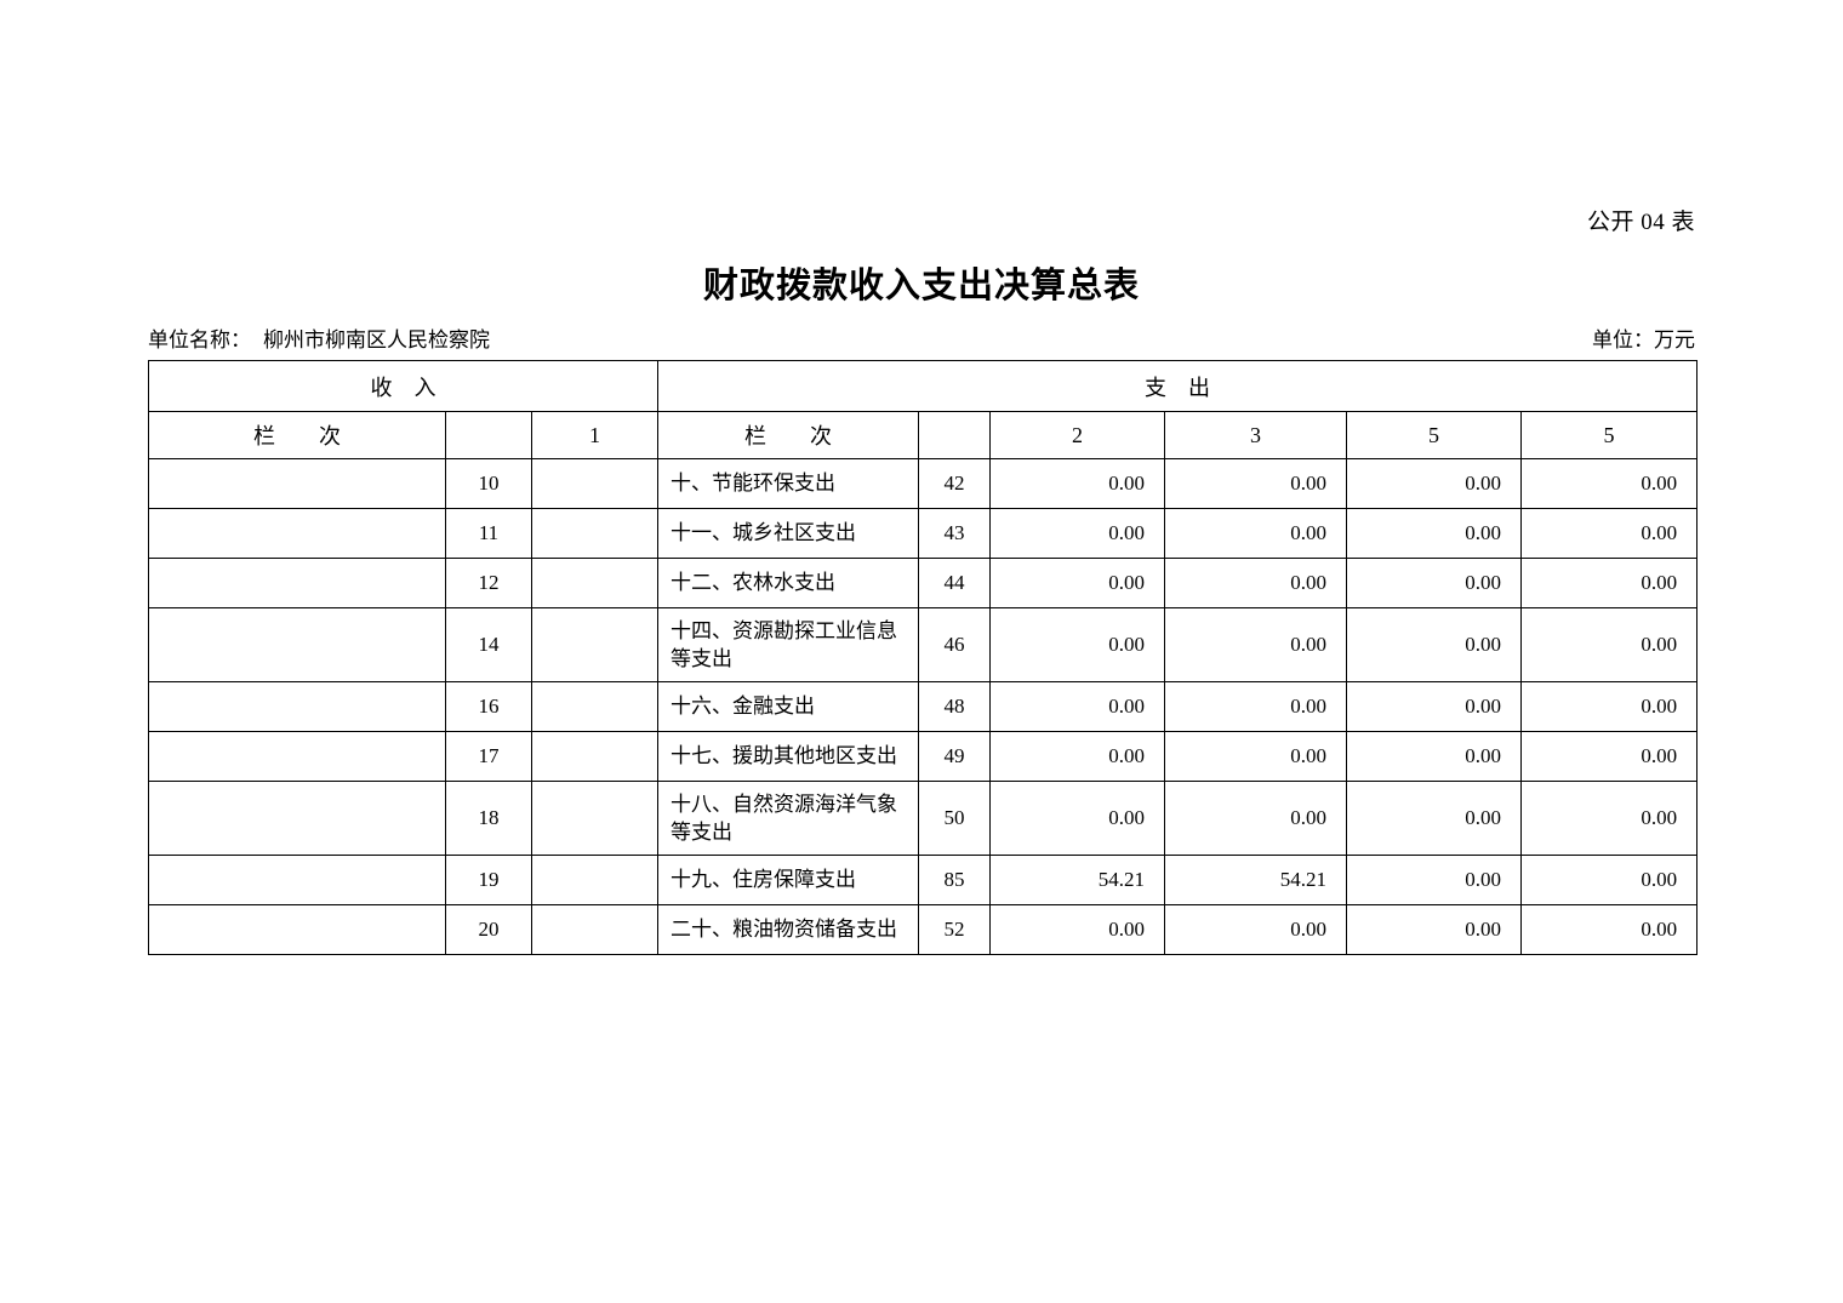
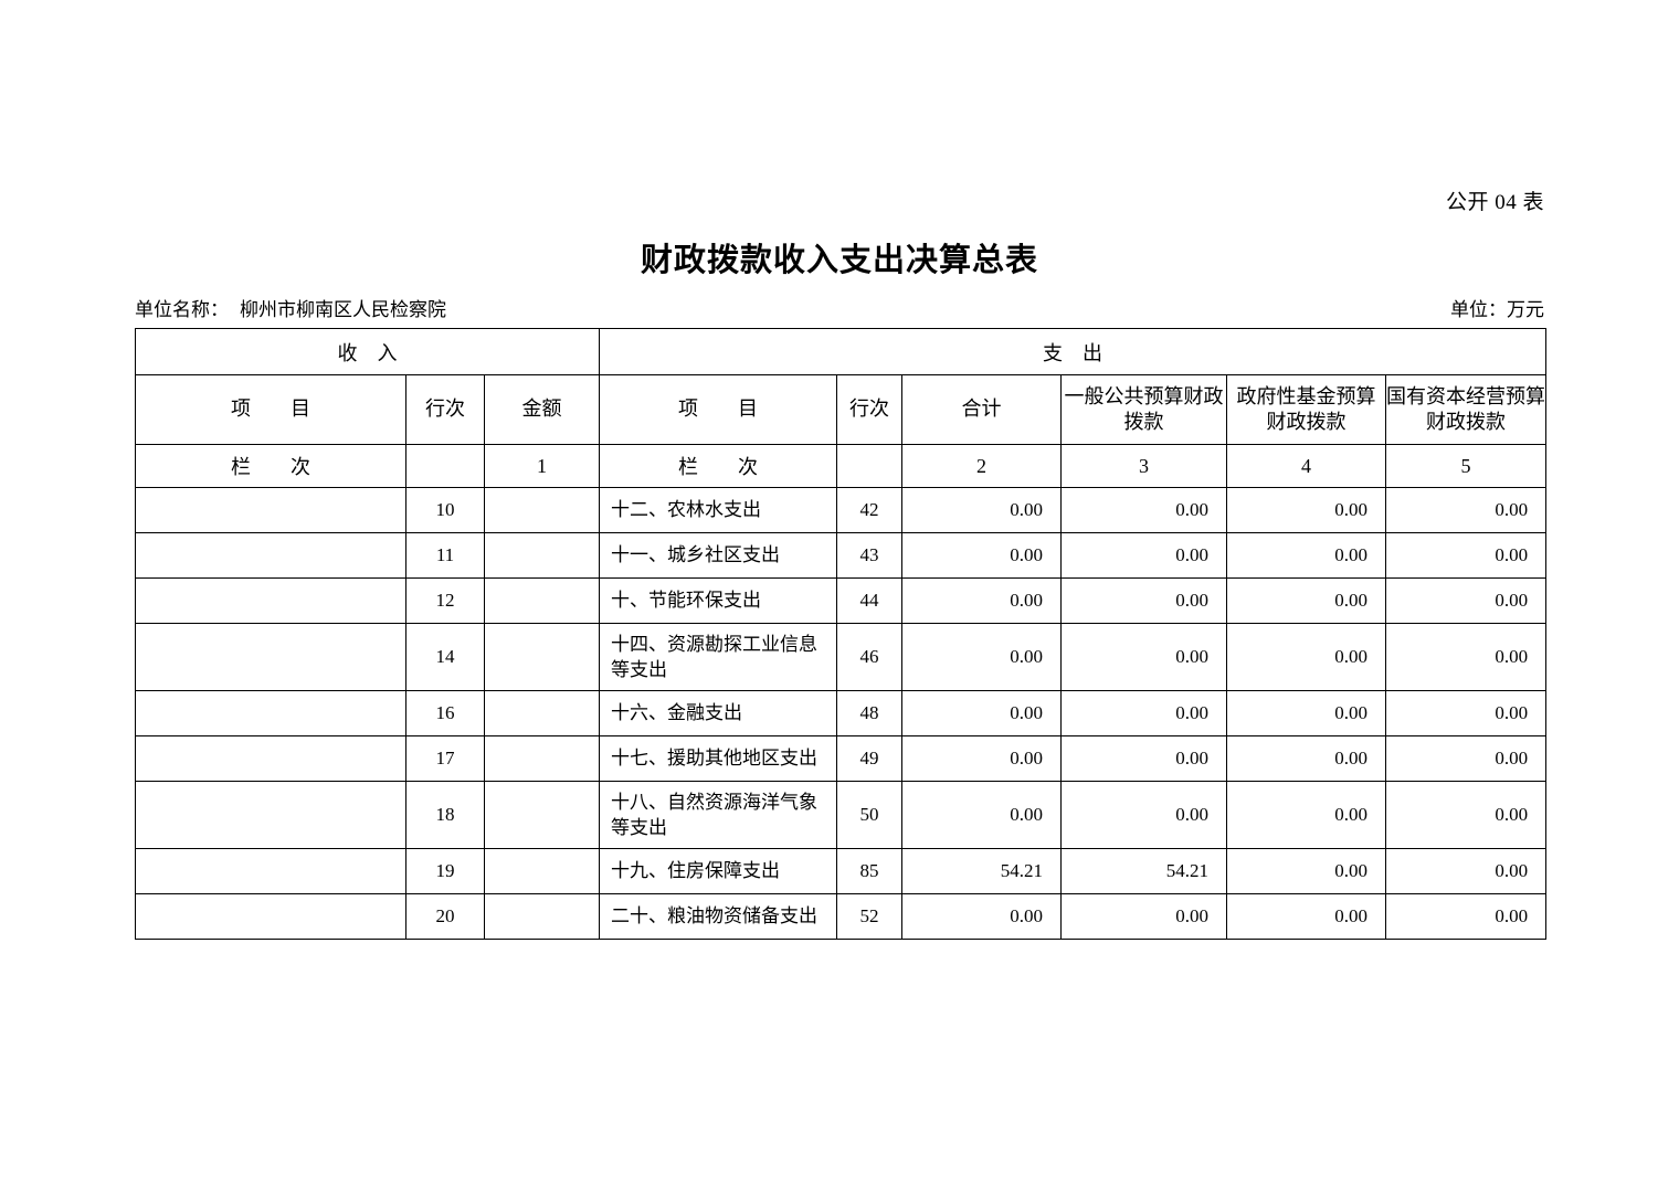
  公开 04 表
  财政拨款收入支出决算总表
  单位名称：
  柳州市柳南区人民检察院
  单位：万元
  收 入	支 出
+ 项 目	行次	金额	项 目	行次	合计	一般公共预算财政拨款	政府性基金预算财政拨款	国有资本经营预算财政拨款
- 栏 次		1	栏 次		2	3	5	5
+ 栏 次		1	栏 次		2	3	4	5
- 	10		十、节能环保支出	42	0.00	0.00	0.00	0.00
+ 	10		十二、农林水支出	42	0.00	0.00	0.00	0.00
  	11		十一、城乡社区支出	43	0.00	0.00	0.00	0.00
- 	12		十二、农林水支出	44	0.00	0.00	0.00	0.00
+ 	12		十、节能环保支出	44	0.00	0.00	0.00	0.00
  	14		十四、资源勘探工业信息等支出	46	0.00	0.00	0.00	0.00
  	16		十六、金融支出	48	0.00	0.00	0.00	0.00
  	17		十七、援助其他地区支出	49	0.00	0.00	0.00	0.00
  	18		十八、自然资源海洋气象等支出	50	0.00	0.00	0.00	0.00
  	19		十九、住房保障支出	85	54.21	54.21	0.00	0.00
  	20		二十、粮油物资储备支出	52	0.00	0.00	0.00	0.00
